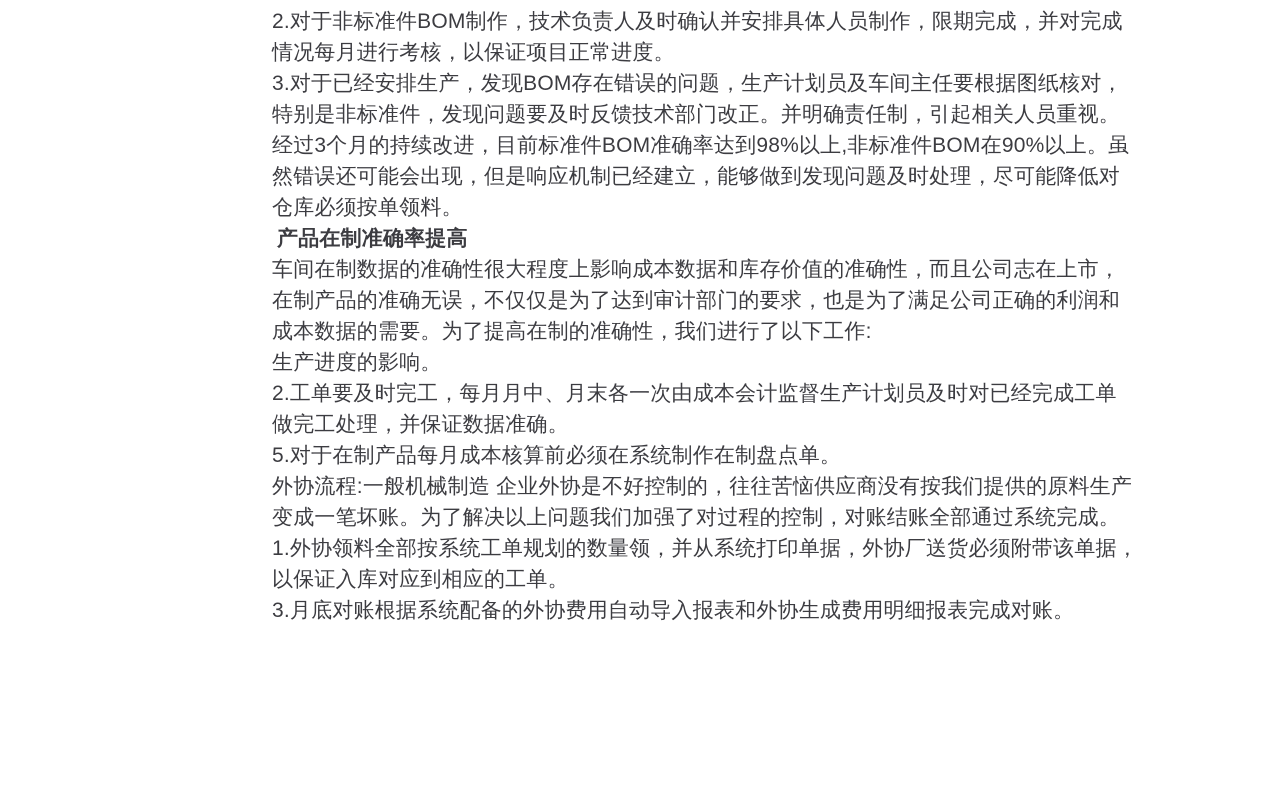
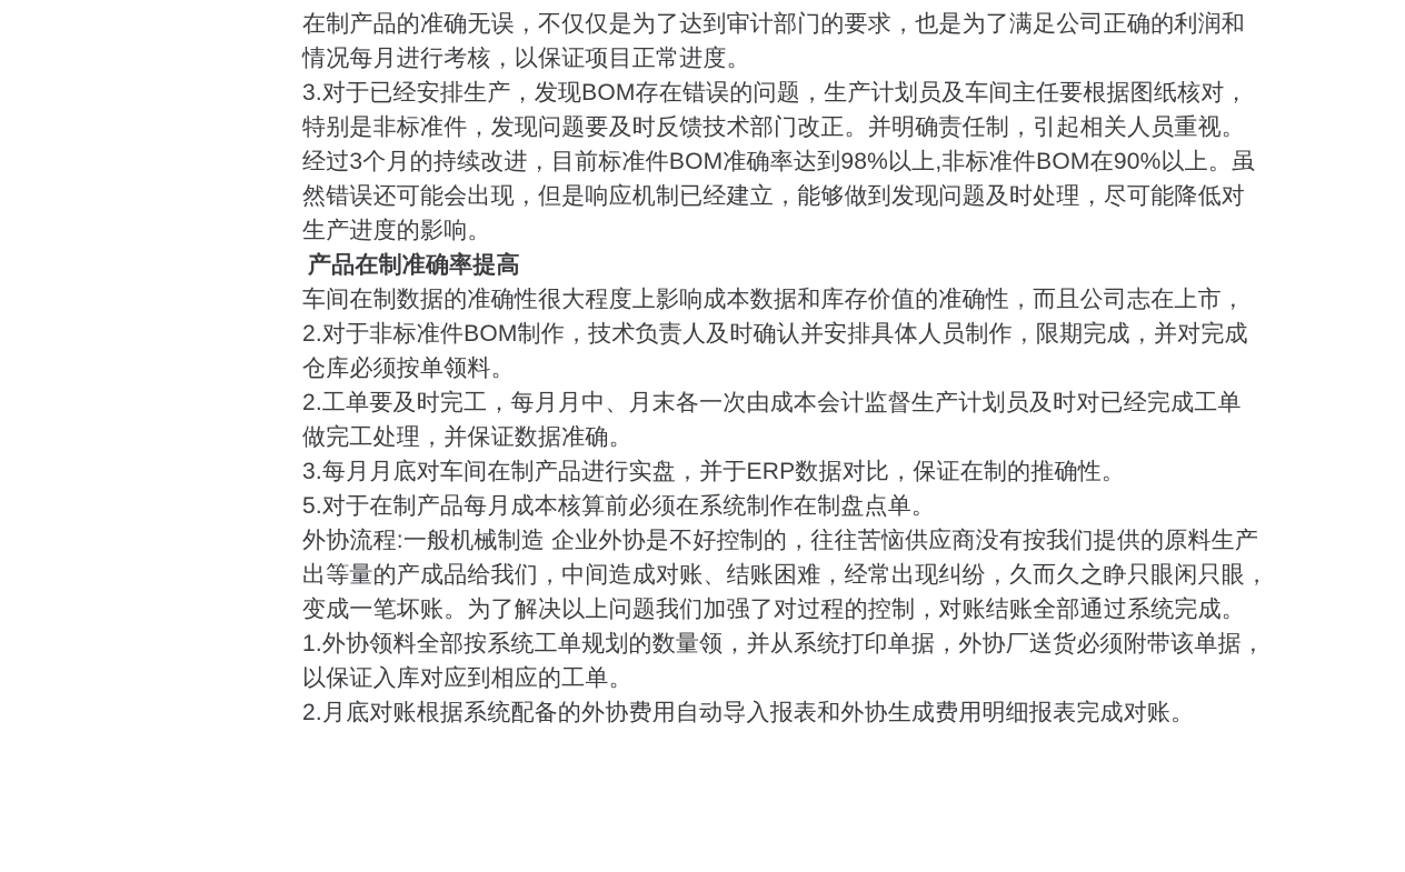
- 2.对于非标准件BOM制作，技术负责人及时确认并安排具体人员制作，限期完成，并对完成
+ 在制产品的准确无误，不仅仅是为了达到审计部门的要求，也是为了满足公司正确的利润和
  情况每月进行考核，以保证项目正常进度。
  3.对于已经安排生产，发现BOM存在错误的问题，生产计划员及车间主任要根据图纸核对，
  特别是非标准件，发现问题要及时反馈技术部门改正。并明确责任制，引起相关人员重视。
  经过3个月的持续改进，目前标准件BOM准确率达到98%以上,非标准件BOM在90%以上。虽
  然错误还可能会出现，但是响应机制已经建立，能够做到发现问题及时处理，尽可能降低对
- 仓库必须按单领料。
+ 生产进度的影响。
  产品在制准确率提高
  车间在制数据的准确性很大程度上影响成本数据和库存价值的准确性，而且公司志在上市，
- 在制产品的准确无误，不仅仅是为了达到审计部门的要求，也是为了满足公司正确的利润和
+ 2.对于非标准件BOM制作，技术负责人及时确认并安排具体人员制作，限期完成，并对完成
- 成本数据的需要。为了提高在制的准确性，我们进行了以下工作:
- 生产进度的影响。
+ 仓库必须按单领料。
  2.工单要及时完工，每月月中、月末各一次由成本会计监督生产计划员及时对已经完成工单
  做完工处理，并保证数据准确。
+ 3.每月月底对车间在制产品进行实盘，并于ERP数据对比，保证在制的推确性。
  5.对于在制产品每月成本核算前必须在系统制作在制盘点单。
  外协流程:一般机械制造 企业外协是不好控制的，往往苦恼供应商没有按我们提供的原料生产
+ 出等量的产成品给我们，中间造成对账、结账困难，经常出现纠纷，久而久之睁只眼闲只眼，
  变成一笔坏账。为了解决以上问题我们加强了对过程的控制，对账结账全部通过系统完成。
  1.外协领料全部按系统工单规划的数量领，并从系统打印单据，外协厂送货必须附带该单据，
  以保证入库对应到相应的工单。
- 3.月底对账根据系统配备的外协费用自动导入报表和外协生成费用明细报表完成对账。
+ 2.月底对账根据系统配备的外协费用自动导入报表和外协生成费用明细报表完成对账。
